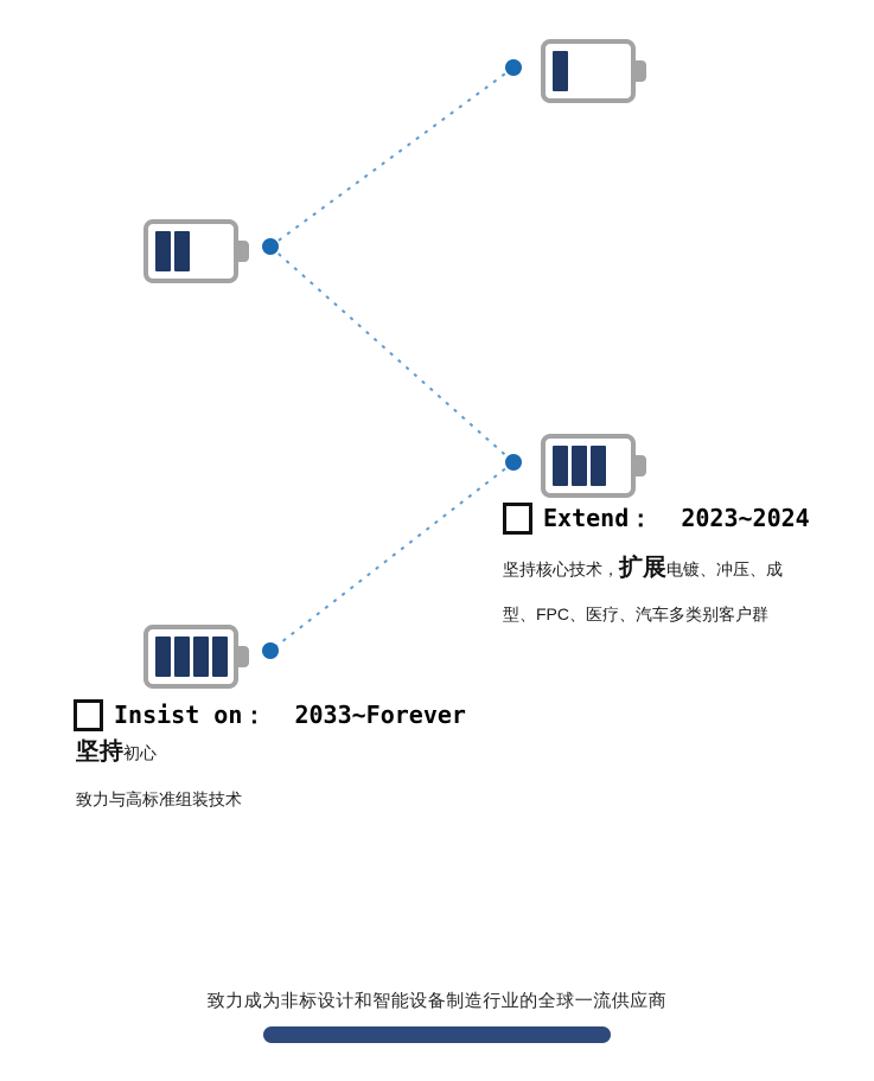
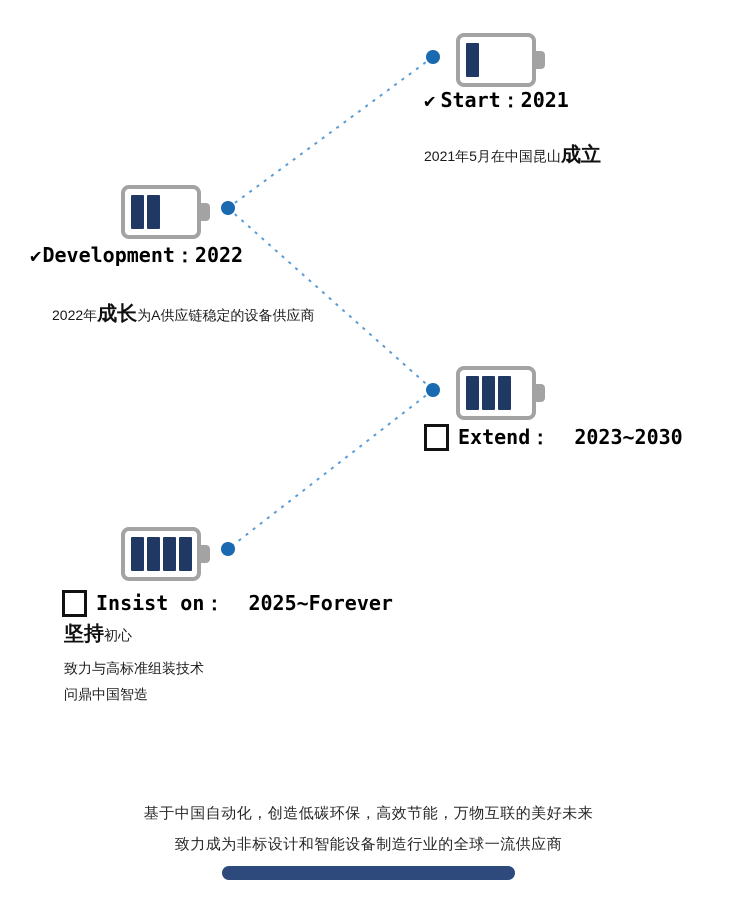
+ Start：2021
+ 2021年5月在中国昆山成立
+ Development：2022
+ 2022年成长为A供应链稳定的设备供应商
- Extend： 2023~2024
+ Extend： 2023~2030
- 坚持核心技术，扩展电镀、冲压、成型、FPC、医疗、汽车多类别客户群
- Insist on： 2033~Forever
+ Insist on： 2025~Forever
  坚持初心
  致力与高标准组装技术
+ 问鼎中国智造
+ 基于中国自动化，创造低碳环保，高效节能，万物互联的美好未来
  致力成为非标设计和智能设备制造行业的全球一流供应商
